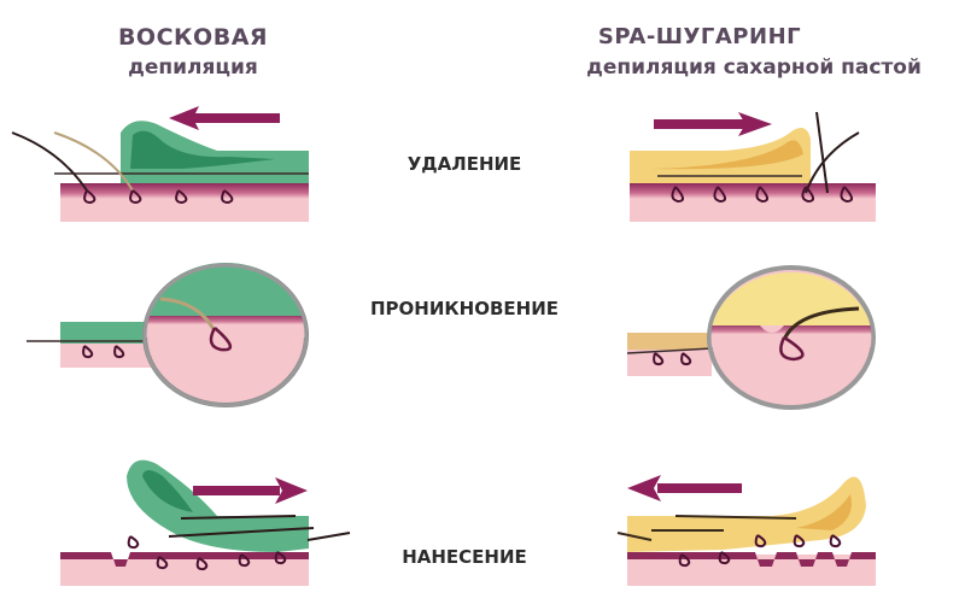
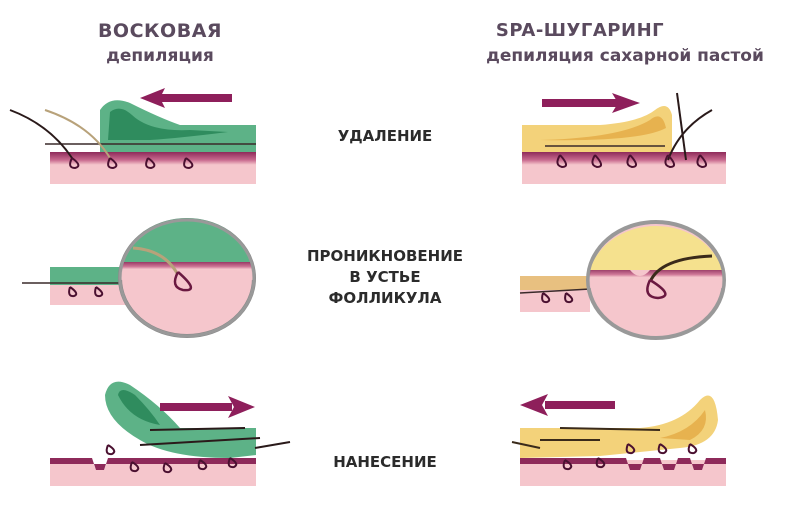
  ВОСКОВАЯ
  депиляция
  SPA-ШУГАРИНГ
  депиляция сахарной пастой
  УДАЛЕНИЕ
  ПРОНИКНОВЕНИЕ
+ В УСТЬЕ
+ ФОЛЛИКУЛА
  НАНЕСЕНИЕ
